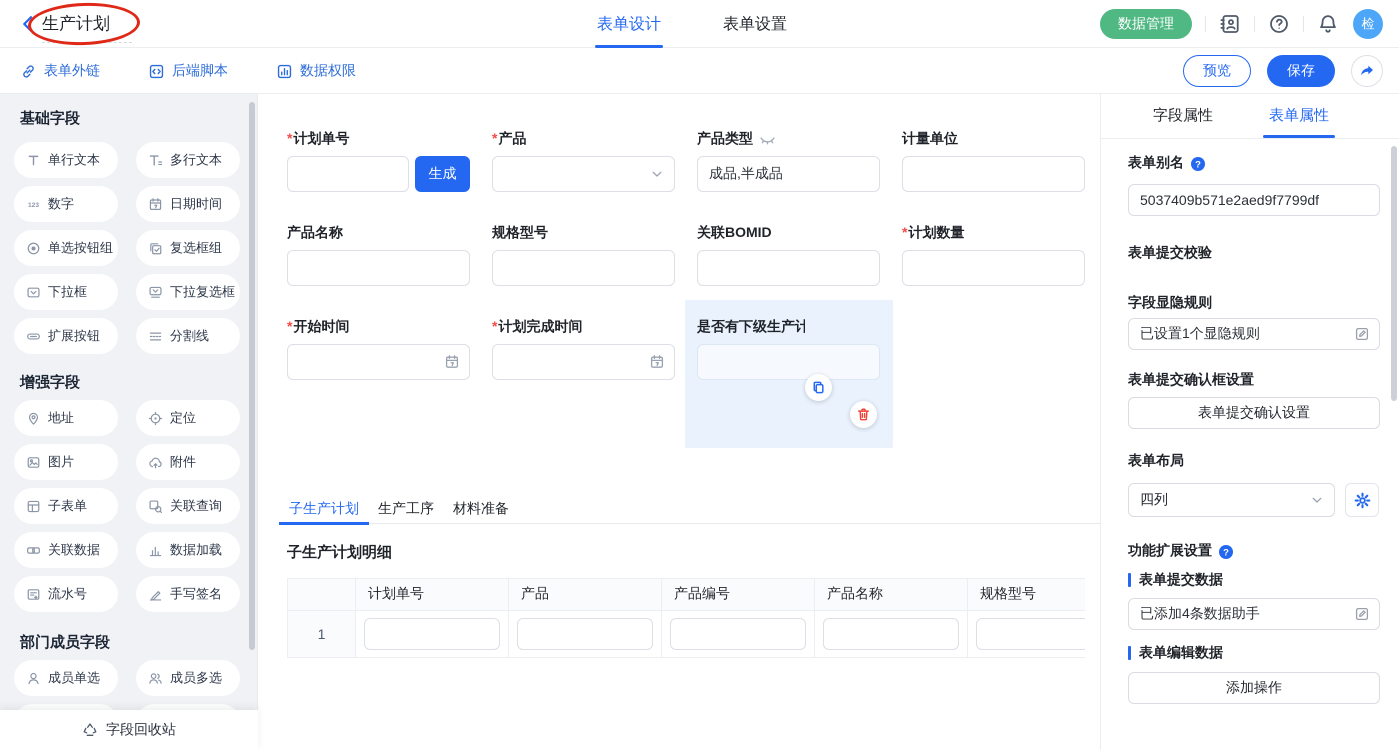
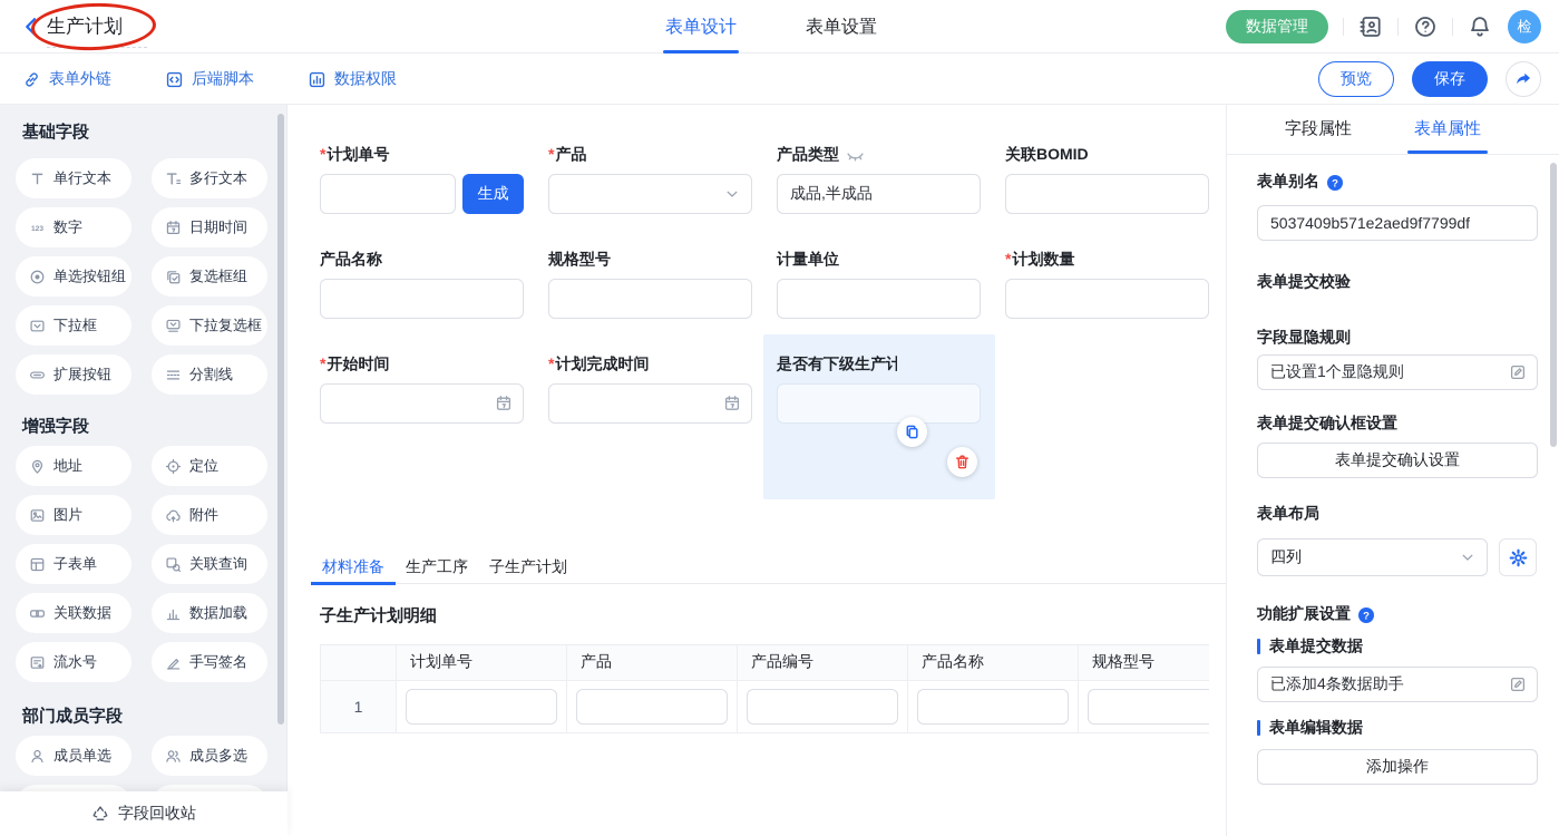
  生产计划
  表单设计
  表单设置
  数据管理
  检
  表单外链
  后端脚本
  数据权限
  预览
  保存
  基础字段
  单行文本
  多行文本
  数字
  日期时间
  单选按钮组
  复选框组
  下拉框
  下拉复选框
  扩展按钮
  分割线
  增强字段
  地址
  定位
  图片
  附件
  子表单
  关联查询
  关联数据
  数据加载
  流水号
  手写签名
  部门成员字段
  成员单选
  成员多选
  字段回收站
  计划单号
  生成
  产品
  产品类型
  成品,半成品
- 计量单位
+ 关联BOMID
  产品名称
  规格型号
- 关联BOMID
+ 计量单位
  计划数量
  开始时间
  计划完成时间
  是否有下级生产计
- 子生产计划
+ 材料准备
  生产工序
- 材料准备
+ 子生产计划
  子生产计划明细
  	计划单号	产品	产品编号	产品名称	规格型号
  1
  字段属性
  表单属性
  表单别名
  ?
  5037409b571e2aed9f7799df
  表单提交校验
  字段显隐规则
  已设置1个显隐规则
  表单提交确认框设置
  表单提交确认设置
  表单布局
  四列
  功能扩展设置
  ?
  表单提交数据
  已添加4条数据助手
  表单编辑数据
  添加操作
